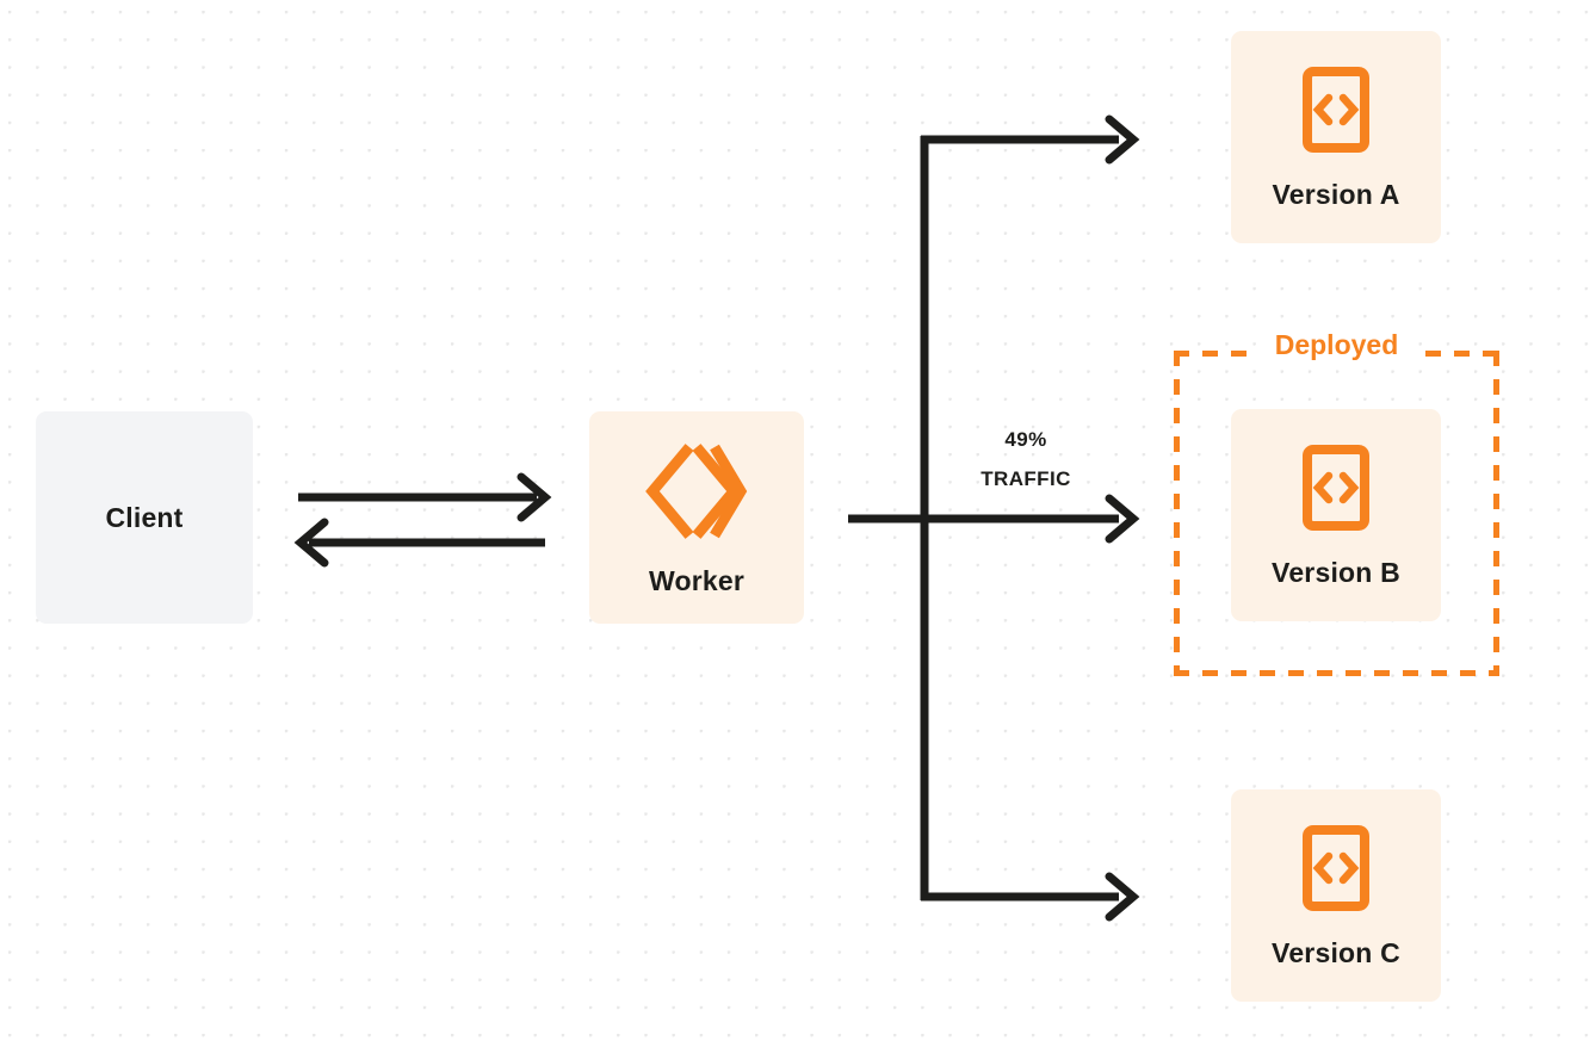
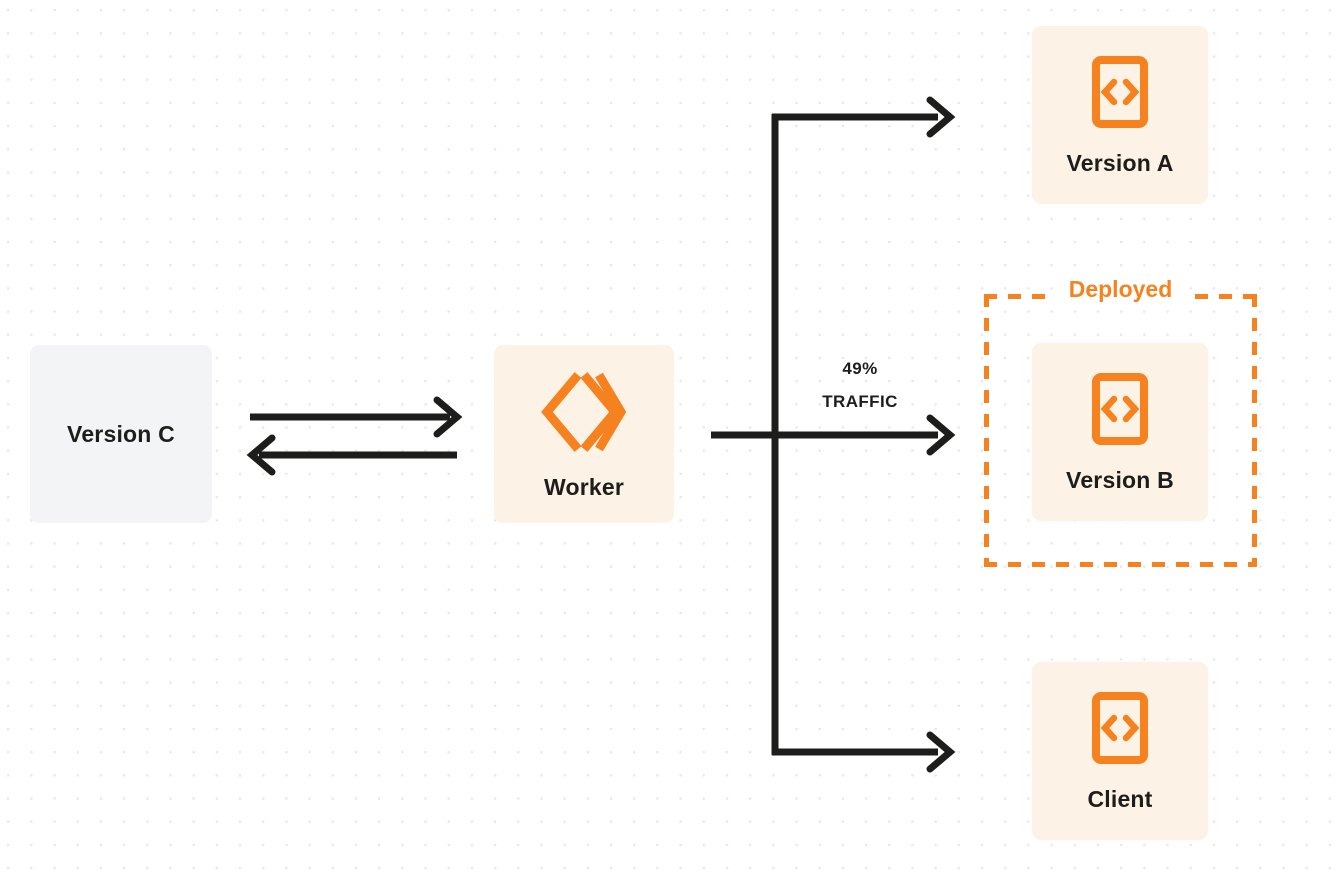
- Client
+ Version C
  Worker
  Version A
  Deployed
  Version B
- Version C
+ Client
  49%
  TRAFFIC
